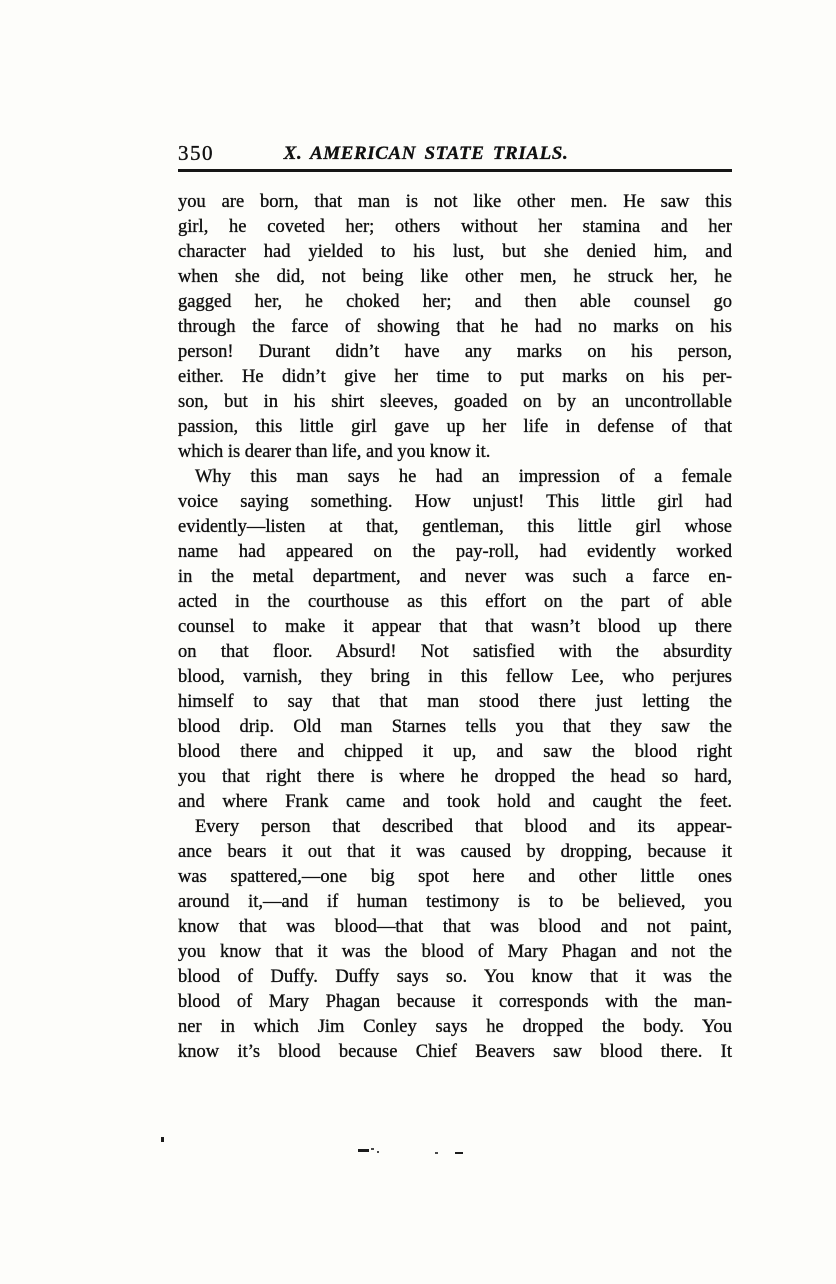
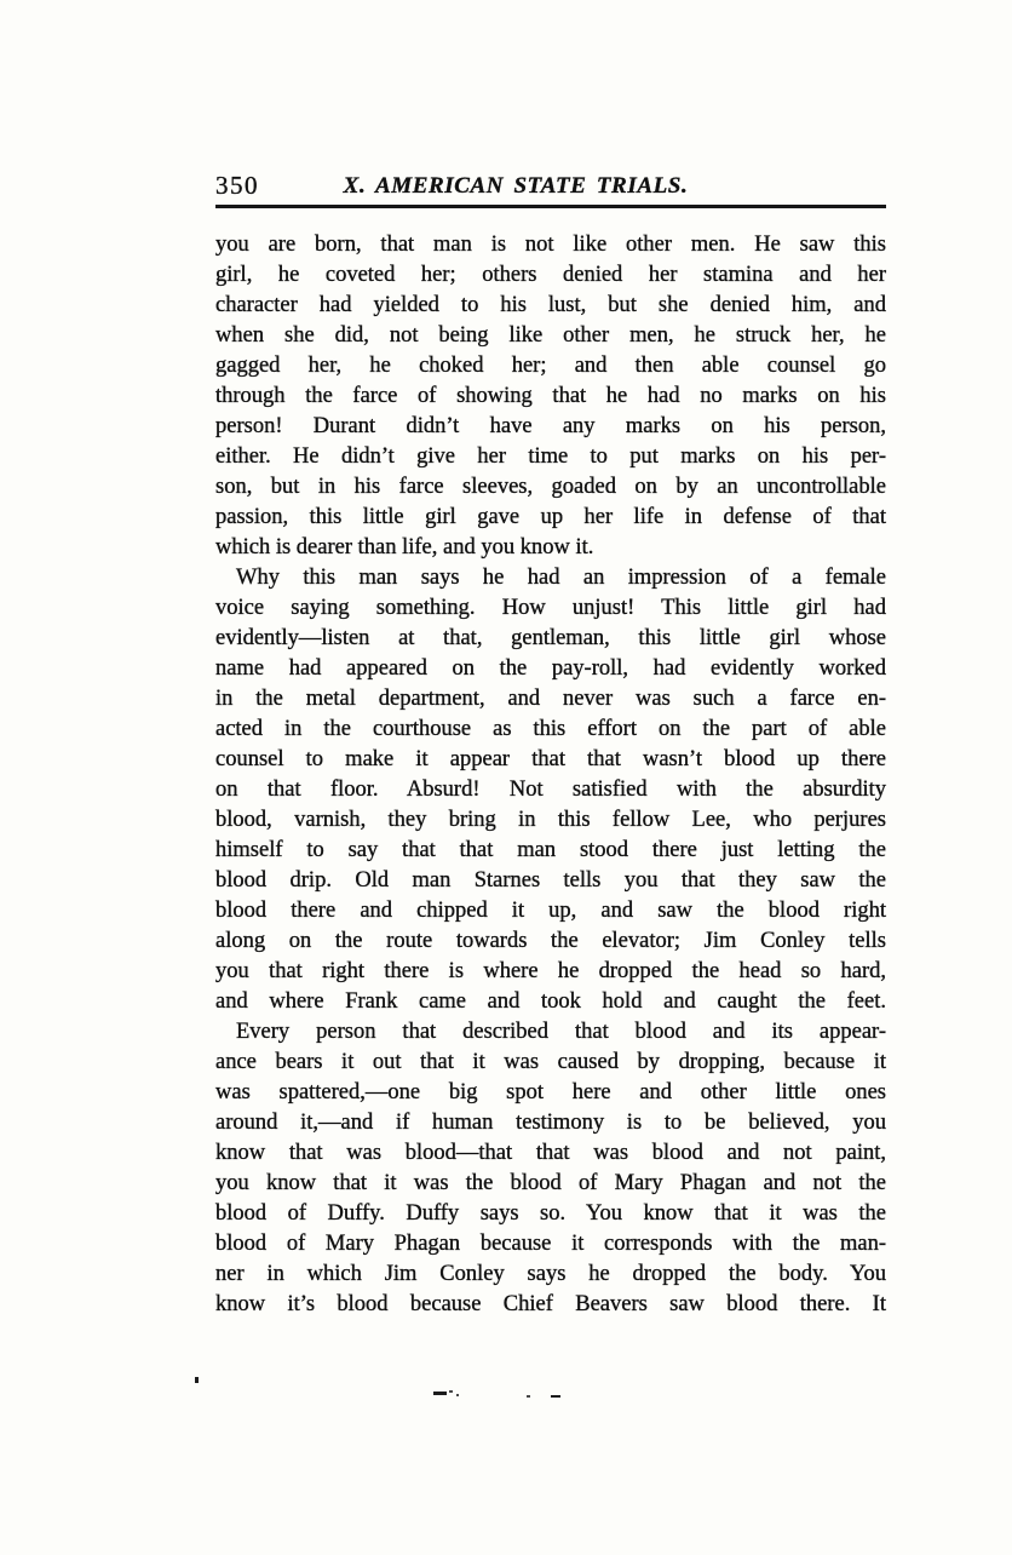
  350
  X. AMERICAN STATE TRIALS.
  you are born, that man is not like other men. He saw this
- girl, he coveted her; others without her stamina and her
+ girl, he coveted her; others denied her stamina and her
  character had yielded to his lust, but she denied him, and
  when she did, not being like other men, he struck her, he
  gagged her, he choked her; and then able counsel go
  through the farce of showing that he had no marks on his
  person! Durant didn’t have any marks on his person,
  either. He didn’t give her time to put marks on his per-
- son, but in his shirt sleeves, goaded on by an uncontrollable
+ son, but in his farce sleeves, goaded on by an uncontrollable
  passion, this little girl gave up her life in defense of that
  which is dearer than life, and you know it.
  Why this man says he had an impression of a female
  voice saying something. How unjust! This little girl had
  evidently—listen at that, gentleman, this little girl whose
  name had appeared on the pay-roll, had evidently worked
  in the metal department, and never was such a farce en-
  acted in the courthouse as this effort on the part of able
  counsel to make it appear that that wasn’t blood up there
  on that floor. Absurd! Not satisfied with the absurdity
  blood, varnish, they bring in this fellow Lee, who perjures
  himself to say that that man stood there just letting the
  blood drip. Old man Starnes tells you that they saw the
  blood there and chipped it up, and saw the blood right
+ along on the route towards the elevator; Jim Conley tells
  you that right there is where he dropped the head so hard,
  and where Frank came and took hold and caught the feet.
  Every person that described that blood and its appear-
  ance bears it out that it was caused by dropping, because it
  was spattered,—one big spot here and other little ones
  around it,—and if human testimony is to be believed, you
  know that was blood—that that was blood and not paint,
  you know that it was the blood of Mary Phagan and not the
  blood of Duffy. Duffy says so. You know that it was the
  blood of Mary Phagan because it corresponds with the man-
  ner in which Jim Conley says he dropped the body. You
  know it’s blood because Chief Beavers saw blood there. It
